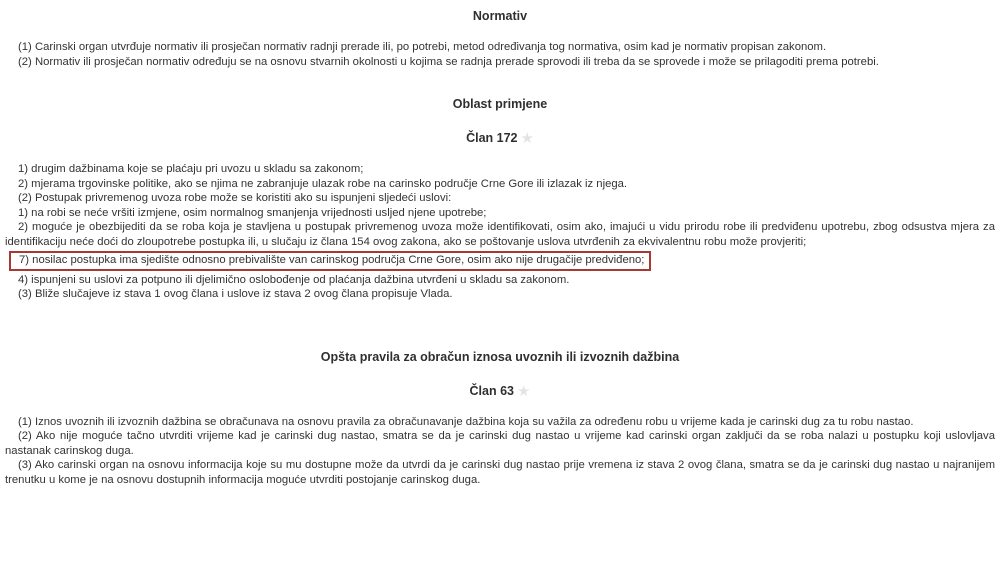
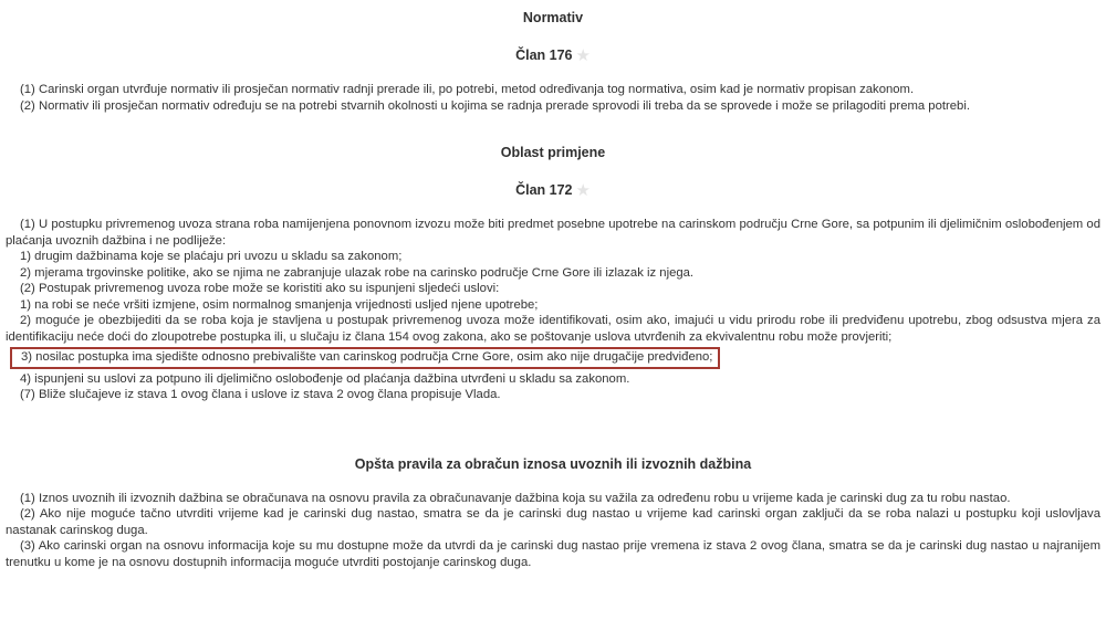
  Normativ
+ Član 176 ★
  (1) Carinski organ utvrđuje normativ ili prosječan normativ radnji prerade ili, po potrebi, metod određivanja tog normativa, osim kad je normativ propisan zakonom.
- (2) Normativ ili prosječan normativ određuju se na osnovu stvarnih okolnosti u kojima se radnja prerade sprovodi ili treba da se sprovede i može se prilagoditi prema potrebi.
+ (2) Normativ ili prosječan normativ određuju se na potrebi stvarnih okolnosti u kojima se radnja prerade sprovodi ili treba da se sprovede i može se prilagoditi prema potrebi.
  Oblast primjene
  Član 172 ★
+ (1) U postupku privremenog uvoza strana roba namijenjena ponovnom izvozu može biti predmet posebne upotrebe na carinskom području Crne Gore, sa potpunim ili djelimičnim oslobođenjem od plaćanja uvoznih dažbina i ne podliježe:
  1) drugim dažbinama koje se plaćaju pri uvozu u skladu sa zakonom;
  2) mjerama trgovinske politike, ako se njima ne zabranjuje ulazak robe na carinsko područje Crne Gore ili izlazak iz njega.
  (2) Postupak privremenog uvoza robe može se koristiti ako su ispunjeni sljedeći uslovi:
  1) na robi se neće vršiti izmjene, osim normalnog smanjenja vrijednosti usljed njene upotrebe;
  2) moguće je obezbijediti da se roba koja je stavljena u postupak privremenog uvoza može identifikovati, osim ako, imajući u vidu prirodu robe ili predviđenu upotrebu, zbog odsustva mjera za identifikaciju neće doći do zloupotrebe postupka ili, u slučaju iz člana 154 ovog zakona, ako se poštovanje uslova utvrđenih za ekvivalentnu robu može provjeriti;
- 7) nosilac postupka ima sjedište odnosno prebivalište van carinskog područja Crne Gore, osim ako nije drugačije predviđeno;
+ 3) nosilac postupka ima sjedište odnosno prebivalište van carinskog područja Crne Gore, osim ako nije drugačije predviđeno;
  4) ispunjeni su uslovi za potpuno ili djelimično oslobođenje od plaćanja dažbina utvrđeni u skladu sa zakonom.
- (3) Bliže slučajeve iz stava 1 ovog člana i uslove iz stava 2 ovog člana propisuje Vlada.
+ (7) Bliže slučajeve iz stava 1 ovog člana i uslove iz stava 2 ovog člana propisuje Vlada.
  Opšta pravila za obračun iznosa uvoznih ili izvoznih dažbina
- Član 63 ★
  (1) Iznos uvoznih ili izvoznih dažbina se obračunava na osnovu pravila za obračunavanje dažbina koja su važila za određenu robu u vrijeme kada je carinski dug za tu robu nastao.
  (2) Ako nije moguće tačno utvrditi vrijeme kad je carinski dug nastao, smatra se da je carinski dug nastao u vrijeme kad carinski organ zaključi da se roba nalazi u postupku koji uslovljava nastanak carinskog duga.
  (3) Ako carinski organ na osnovu informacija koje su mu dostupne može da utvrdi da je carinski dug nastao prije vremena iz stava 2 ovog člana, smatra se da je carinski dug nastao u najranijem trenutku u kome je na osnovu dostupnih informacija moguće utvrditi postojanje carinskog duga.
